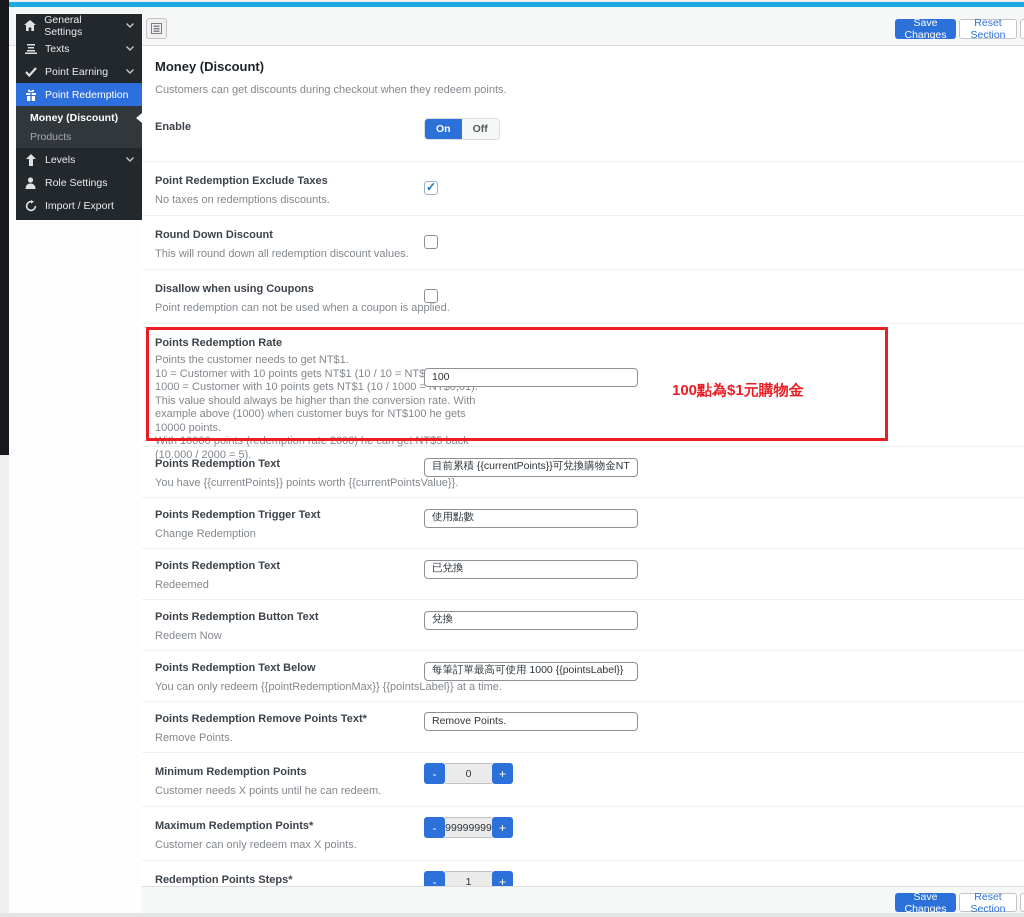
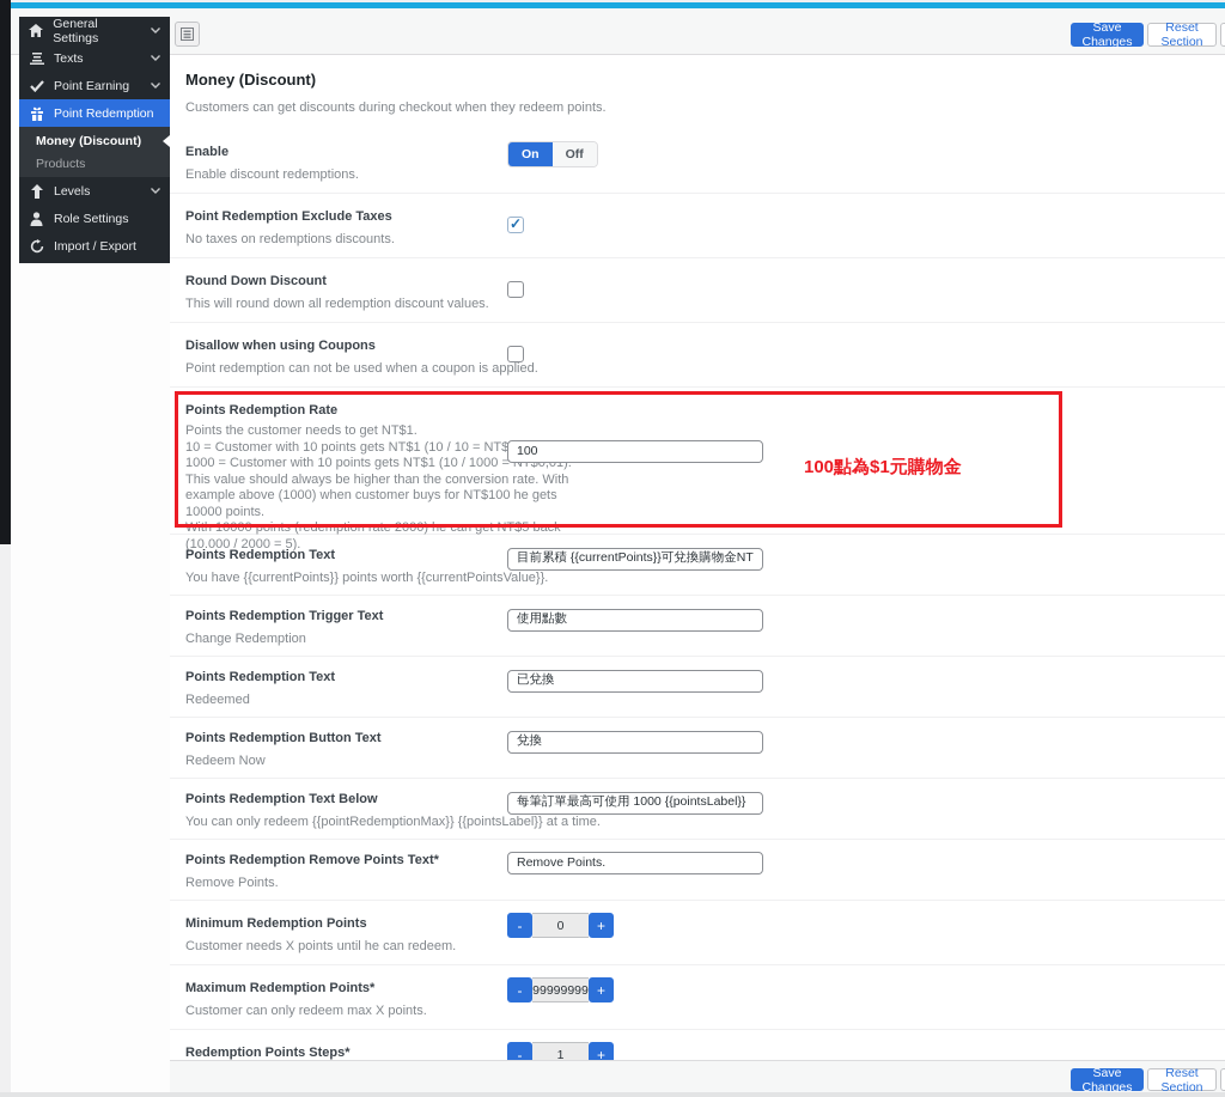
  Save Changes
  Reset Section
  General Settings
  Texts
  Point Earning
  Point Redemption
  Money (Discount)
  Products
  Levels
  Role Settings
  Import / Export
  Money (Discount)
  Customers can get discounts during checkout when they redeem points.
  Enable
+ Enable discount redemptions.
  On
  Off
  Point Redemption Exclude Taxes
  No taxes on redemptions discounts.
  Round Down Discount
  This will round down all redemption discount values.
  Disallow when using Coupons
  Point redemption can not be used when a coupon is applied.
  Points Redemption Rate
  Points the customer needs to get NT$1.
  10 = Customer with 10 points gets NT$1 (10 / 10 = NT$
  1000 = Customer with 10 points gets NT$1 (10 / 1000 = NT$0,01).
  This value should always be higher than the conversion rate. With example above (1000) when customer buys for NT$100 he gets 10000 points.
  With 10000 points (redemption rate 2000) he can get NT$5 back (10.000 / 2000 = 5).
  100
  100點為$1元購物金
  Points Redemption Text
  You have {{currentPoints}} points worth {{currentPointsValue}}.
  目前累積 {{currentPoints}}可兌換購物金NT
  Points Redemption Trigger Text
  Change Redemption
  使用點數
  Points Redemption Text
  Redeemed
  已兌換
  Points Redemption Button Text
  Redeem Now
  兌換
  Points Redemption Text Below
  You can only redeem {{pointRedemptionMax}} {{pointsLabel}} at a time.
  每筆訂單最高可使用 1000 {{pointsLabel}}
  Points Redemption Remove Points Text*
  Remove Points.
  Remove Points.
  Minimum Redemption Points
  Customer needs X points until he can redeem.
  -
  0
  +
  Maximum Redemption Points*
  Customer can only redeem max X points.
  -
  99999999
  +
  Redemption Points Steps*
  -
  1
  +
  Save Changes
  Reset Section
